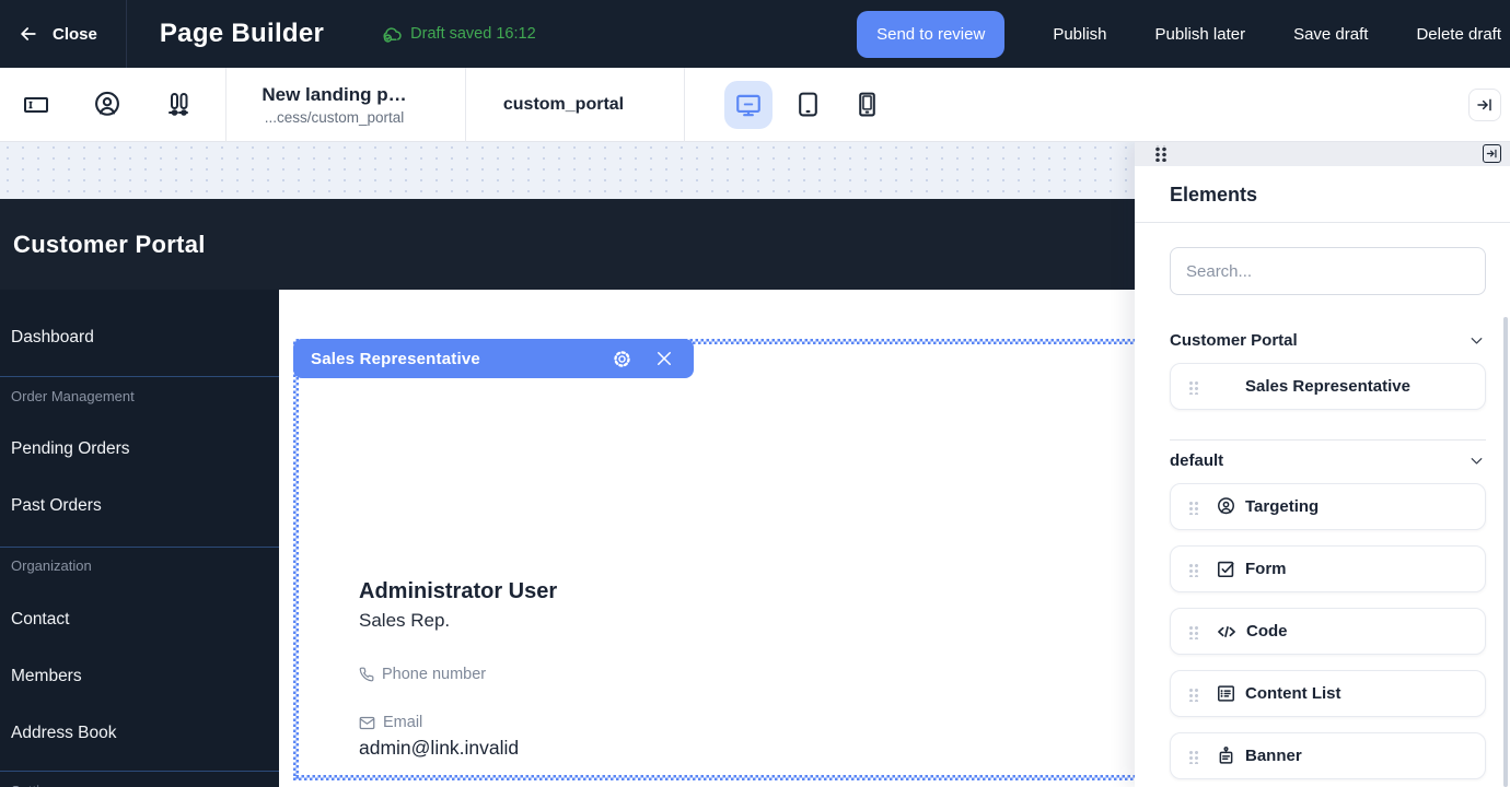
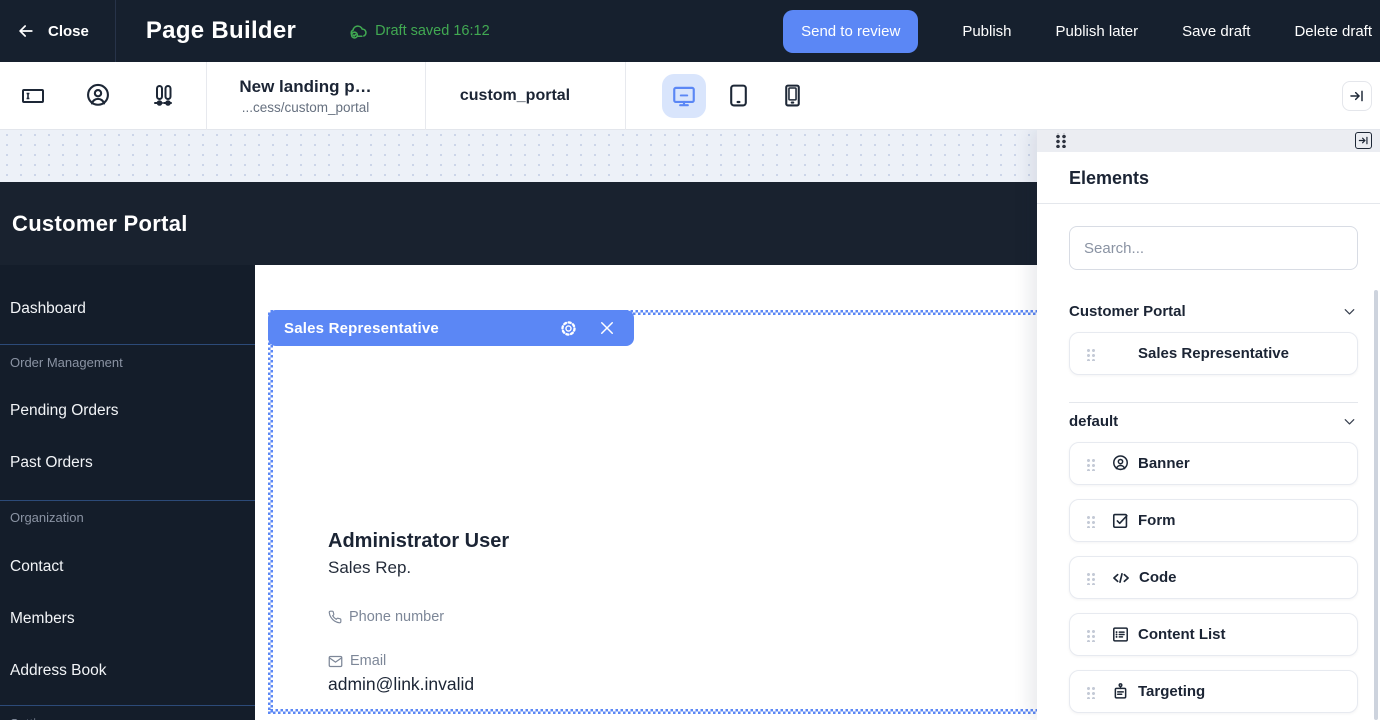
  Close
  Page Builder
  Draft saved 16:12
  Send to review
  Publish
  Publish later
  Save draft
  Delete draft
  New landing p…
  ...cess/custom_portal
  custom_portal
  Customer Portal
  Dashboard
  Order Management
  Pending Orders
  Past Orders
  Organization
  Contact
  Members
  Address Book
  Sales Representative
  Administrator User
  Sales Rep.
  Phone number
  Email
  admin@link.invalid
  Elements
  Search...
  Customer Portal
  Sales Representative
  default
- Targeting
+ Banner
  Form
  Code
  Content List
- Banner
+ Targeting
